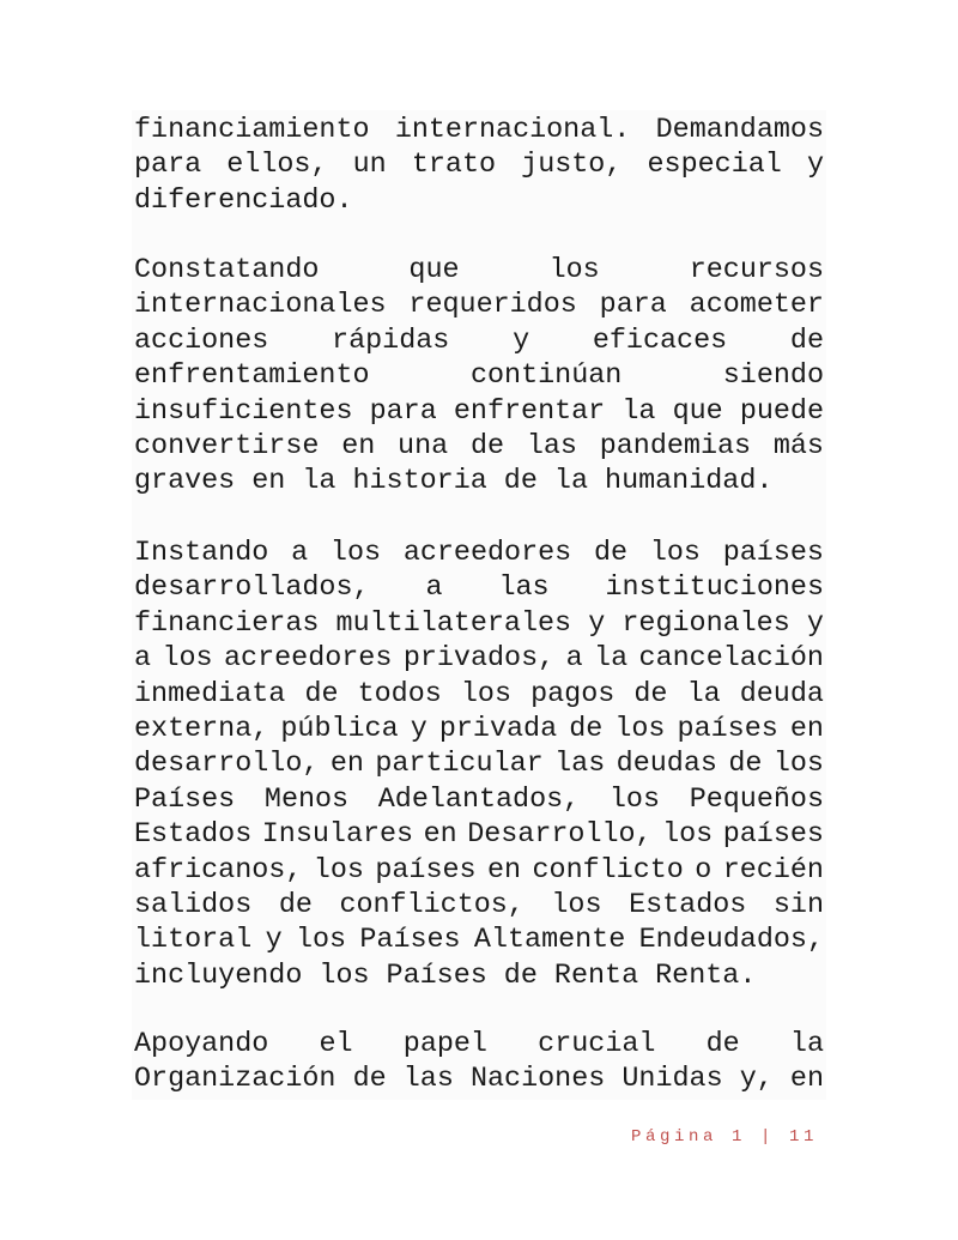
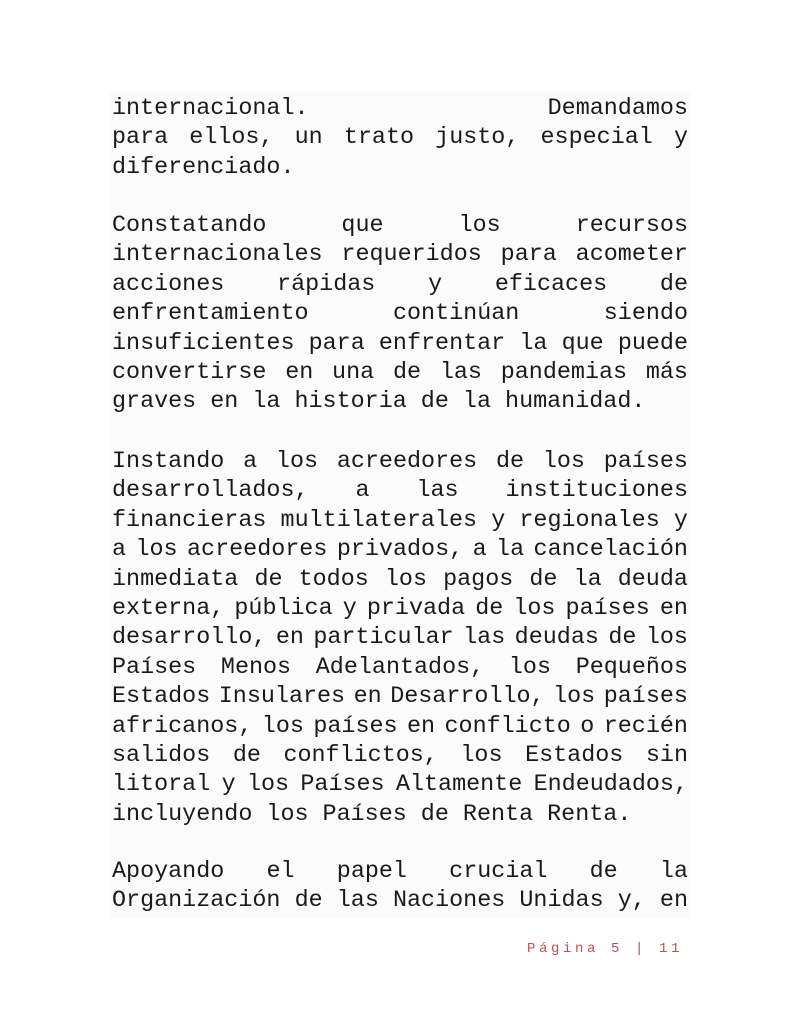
- financiamiento
  internacional.
  Demandamos
  para
  ellos,
  un
  trato
  justo,
  especial
  y
  diferenciado.
  Constatando
  que
  los
  recursos
  internacionales
  requeridos
  para
  acometer
  acciones
  rápidas
  y
  eficaces
  de
  enfrentamiento
  continúan
  siendo
  insuficientes
  para
  enfrentar
  la
  que
  puede
  convertirse
  en
  una
  de
  las
  pandemias
  más
  graves en la historia de la humanidad.
  Instando
  a
  los
  acreedores
  de
  los
  países
  desarrollados,
  a
  las
  instituciones
  financieras
  multilaterales
  y
  regionales
  y
  a
  los
  acreedores
  privados,
  a
  la
  cancelación
  inmediata
  de
  todos
  los
  pagos
  de
  la
  deuda
  externa,
  pública
  y
  privada
  de
  los
  países
  en
  desarrollo,
  en
  particular
  las
  deudas
  de
  los
  Países
  Menos
  Adelantados,
  los
  Pequeños
  Estados
  Insulares
  en
  Desarrollo,
  los
  países
  africanos,
  los
  países
  en
  conflicto
  o
  recién
  salidos
  de
  conflictos,
  los
  Estados
  sin
  litoral
  y
  los
  Países
  Altamente
  Endeudados,
  incluyendo los Países de Renta Renta.
  Apoyando
  el
  papel
  crucial
  de
  la
  Organización
  de
  las
  Naciones
  Unidas
  y,
  en
- Página 1 | 11
+ Página 5 | 11
